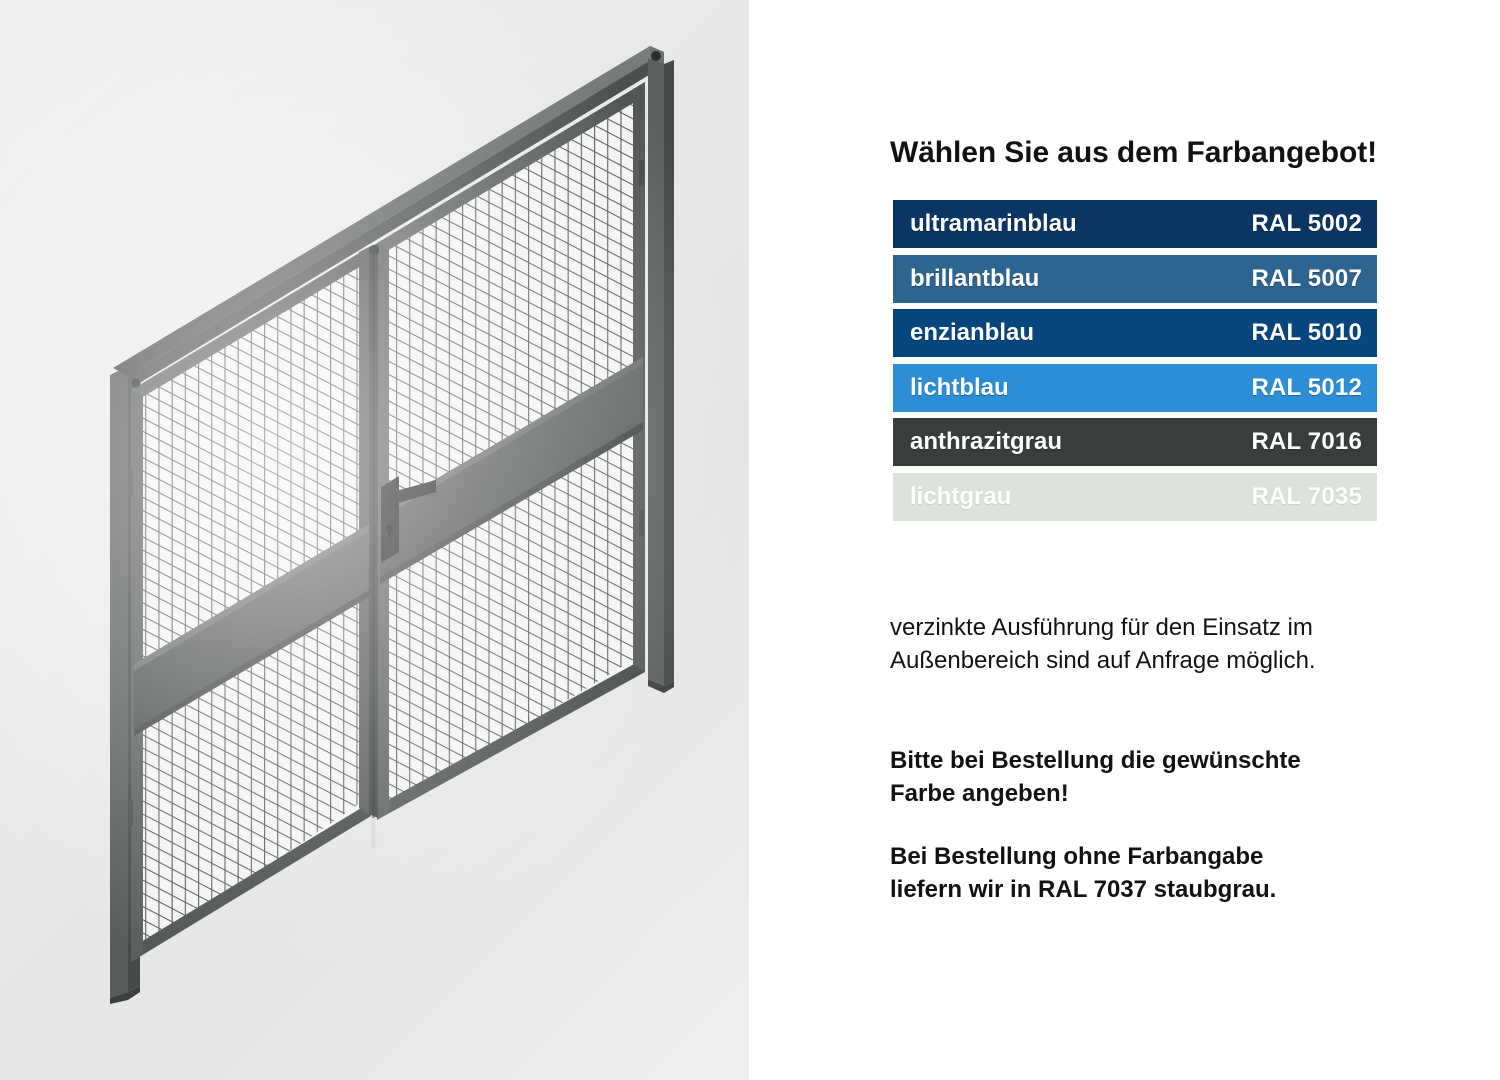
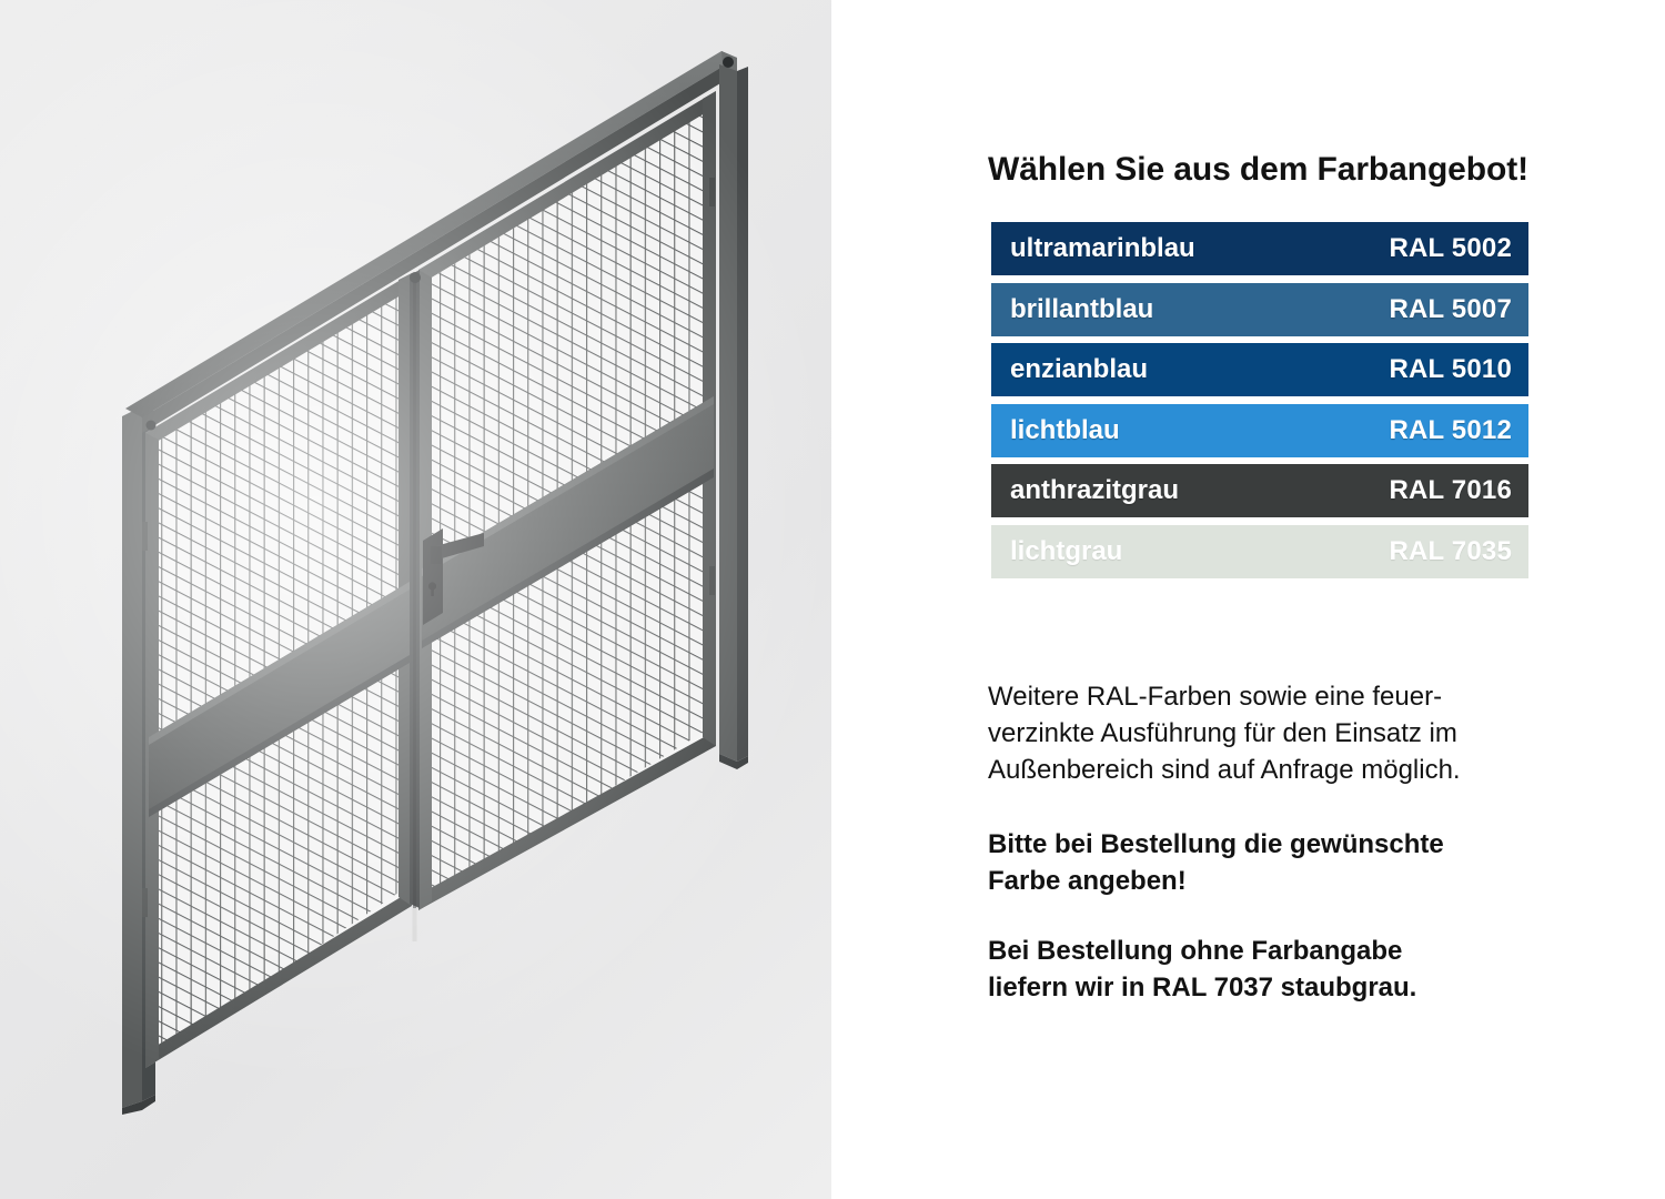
  Wählen Sie aus dem Farbangebot!
  ultramarinblau
  RAL 5002
  brillantblau
  RAL 5007
  enzianblau
  RAL 5010
  lichtblau
  RAL 5012
  anthrazitgrau
  RAL 7016
  lichtgrau
  RAL 7035
+ Weitere RAL-Farben sowie eine feuer-
  verzinkte Ausführung für den Einsatz im
  Außenbereich sind auf Anfrage möglich.
  Bitte bei Bestellung die gewünschte
  Farbe angeben!
  Bei Bestellung ohne Farbangabe
  liefern wir in RAL 7037 staubgrau.
